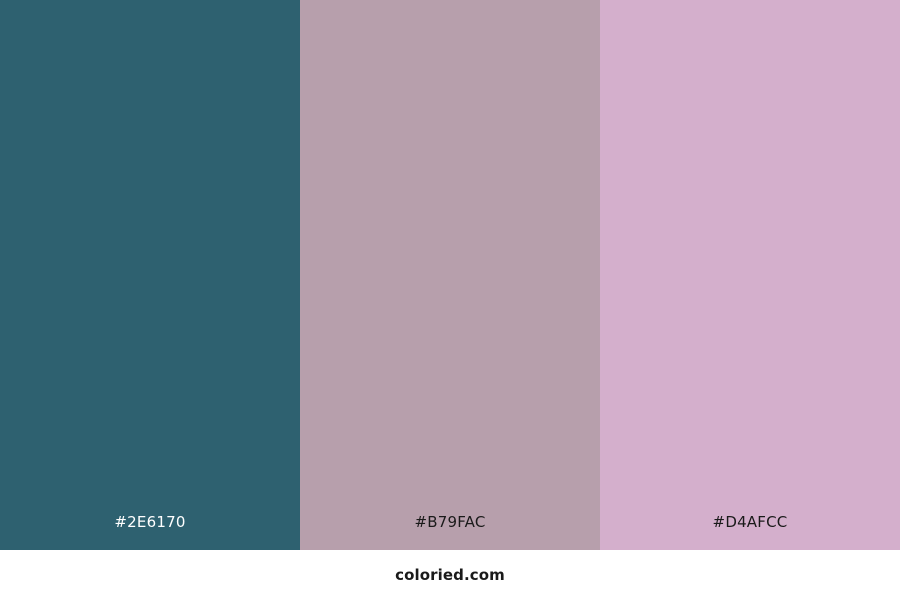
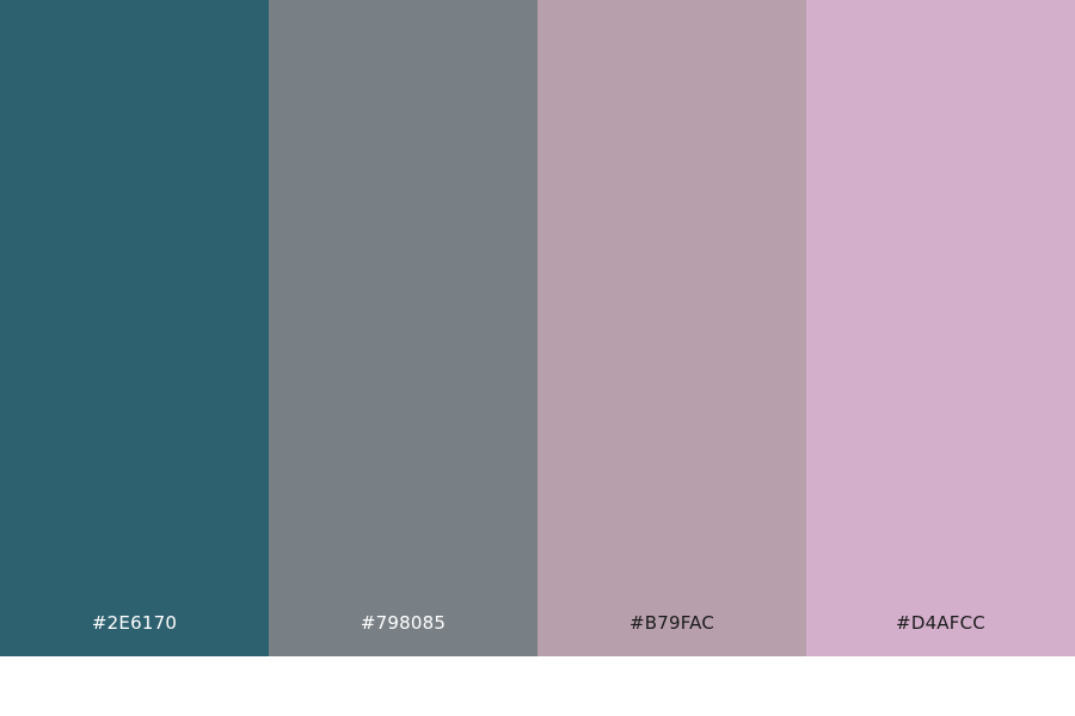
  #2E6170
+ #798085
  #B79FAC
  #D4AFCC
- coloried.com
